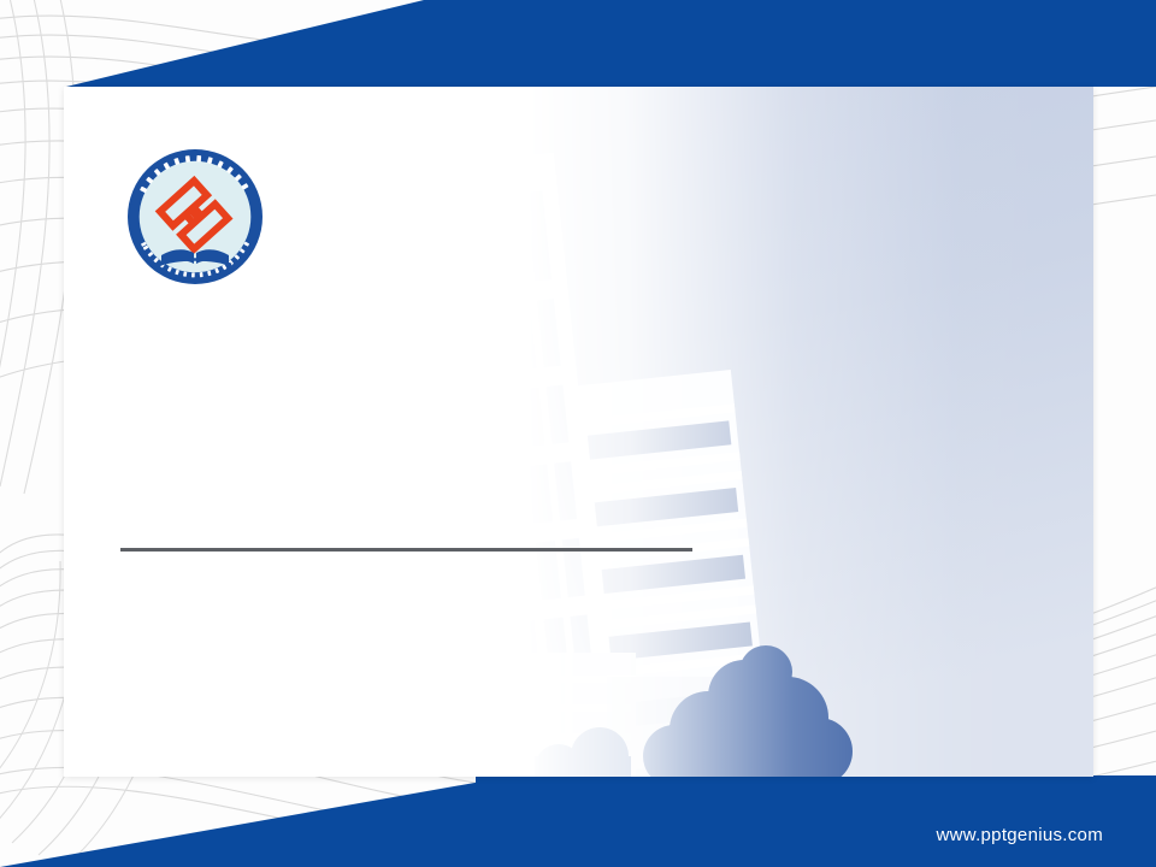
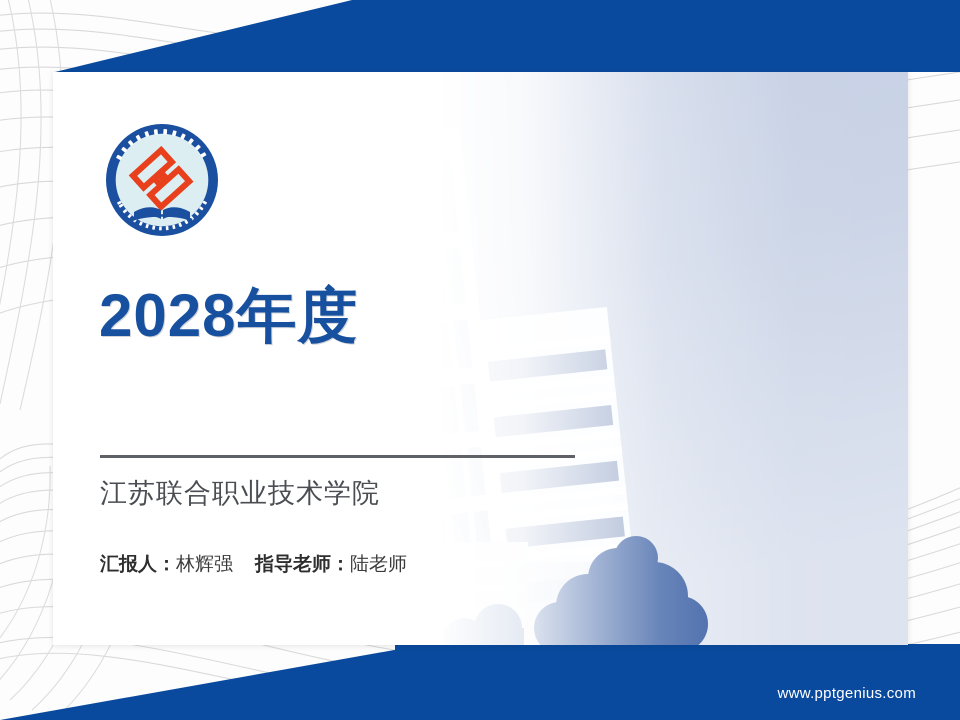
+ 2028年度
+ 江苏联合职业技术学院
+ 汇报人：林辉强 指导老师：陆老师
  www.pptgenius.com
